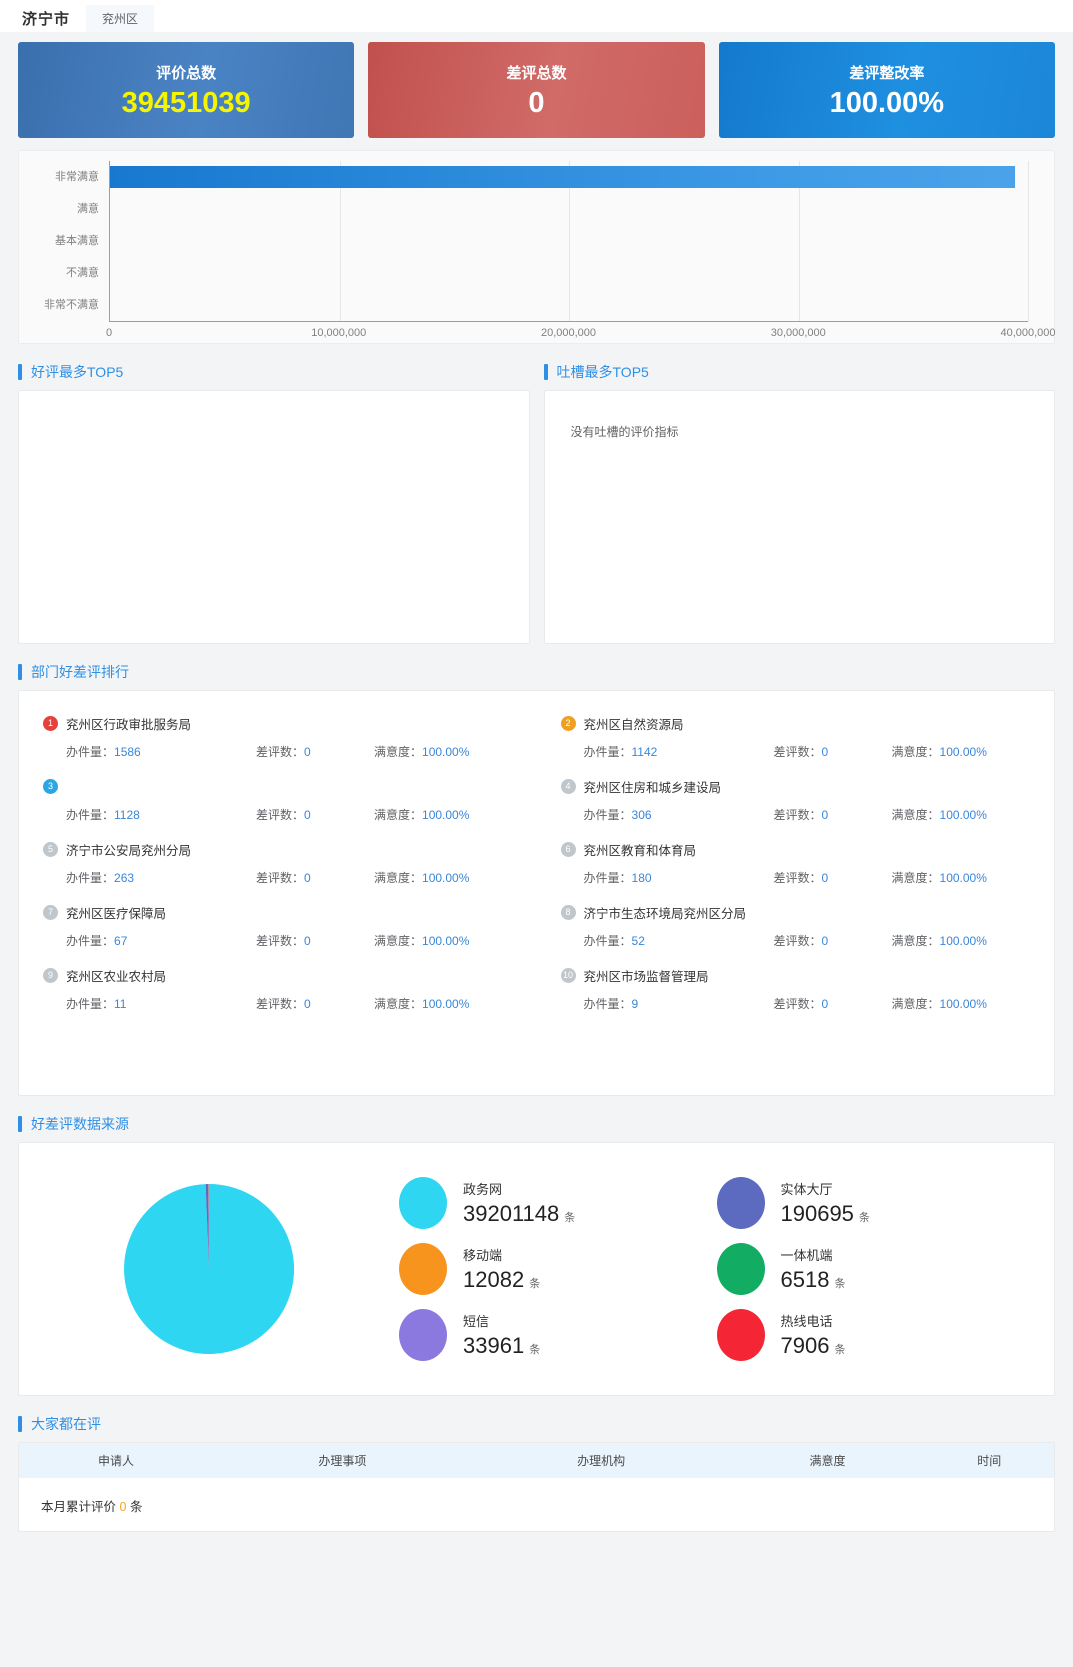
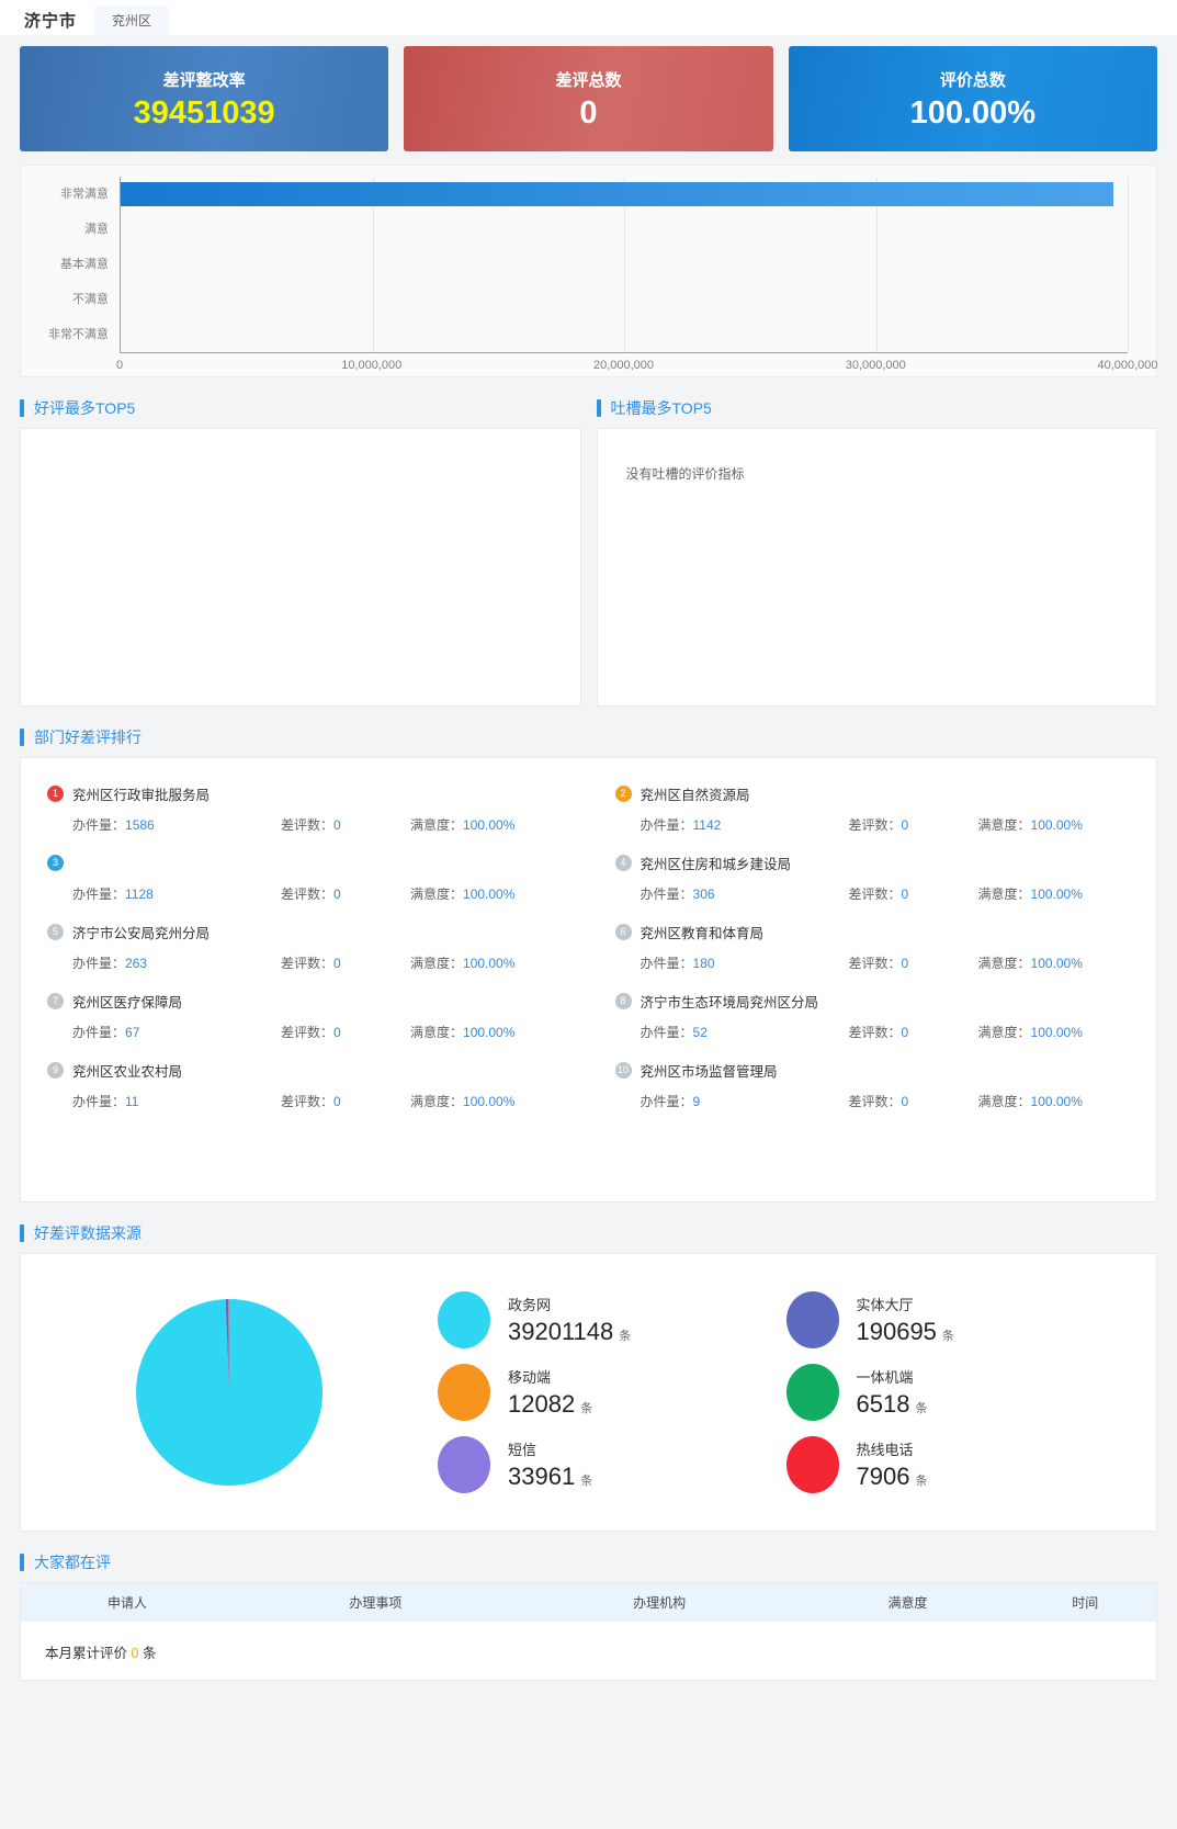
  济宁市
  兖州区
- 评价总数
+ 差评整改率
  39451039
  差评总数
  0
- 差评整改率
+ 评价总数
  100.00%
  非常满意
  满意
  基本满意
  不满意
  非常不满意
  0
  10,000,000
  20,000,000
  30,000,000
  40,000,000
  好评最多TOP5
  吐槽最多TOP5
  没有吐槽的评价指标
  部门好差评排行
  1
  兖州区行政审批服务局
  办件量：1586
  差评数：0
  满意度：100.00%
  2
  兖州区自然资源局
  办件量：1142
  差评数：0
  满意度：100.00%
  3
  办件量：1128
  差评数：0
  满意度：100.00%
  4
  兖州区住房和城乡建设局
  办件量：306
  差评数：0
  满意度：100.00%
  5
  济宁市公安局兖州分局
  办件量：263
  差评数：0
  满意度：100.00%
  6
  兖州区教育和体育局
  办件量：180
  差评数：0
  满意度：100.00%
  7
  兖州区医疗保障局
  办件量：67
  差评数：0
  满意度：100.00%
  8
  济宁市生态环境局兖州区分局
  办件量：52
  差评数：0
  满意度：100.00%
  9
  兖州区农业农村局
  办件量：11
  差评数：0
  满意度：100.00%
  10
  兖州区市场监督管理局
  办件量：9
  差评数：0
  满意度：100.00%
  好差评数据来源
  政务网
  39201148 条
  实体大厅
  190695 条
  移动端
  12082 条
  一体机端
  6518 条
  短信
  33961 条
  热线电话
  7906 条
  大家都在评
  申请人	办理事项	办理机构	满意度	时间
  本月累计评价 0 条
